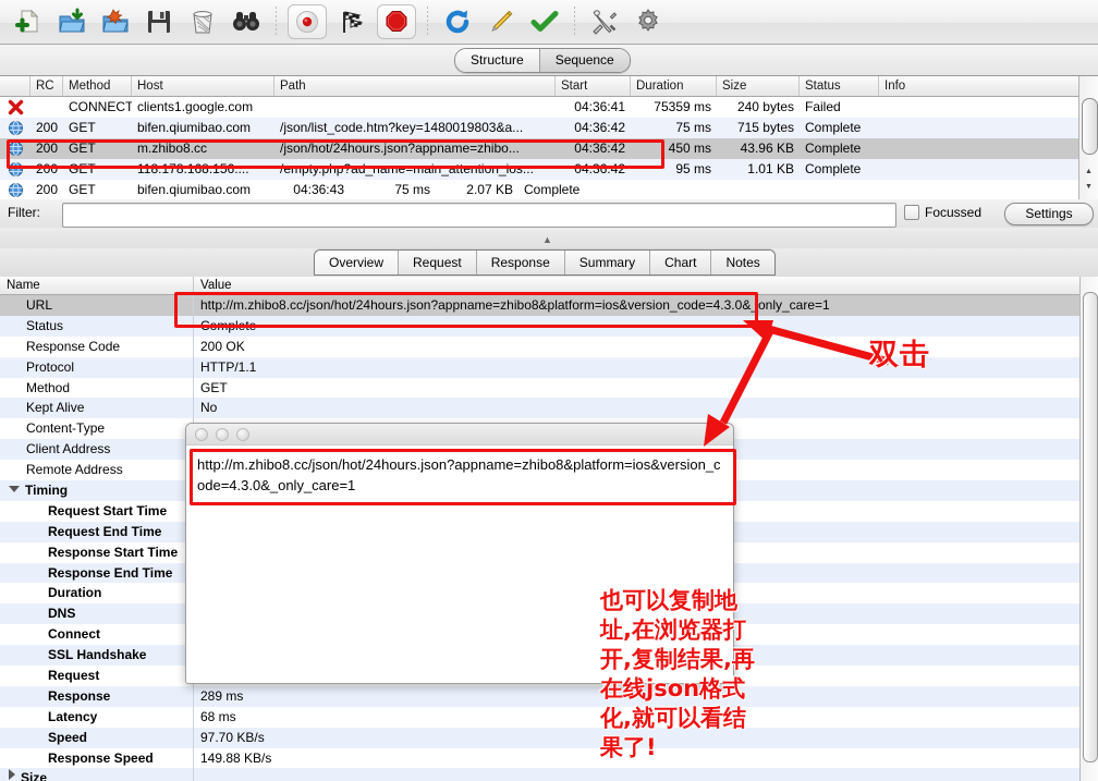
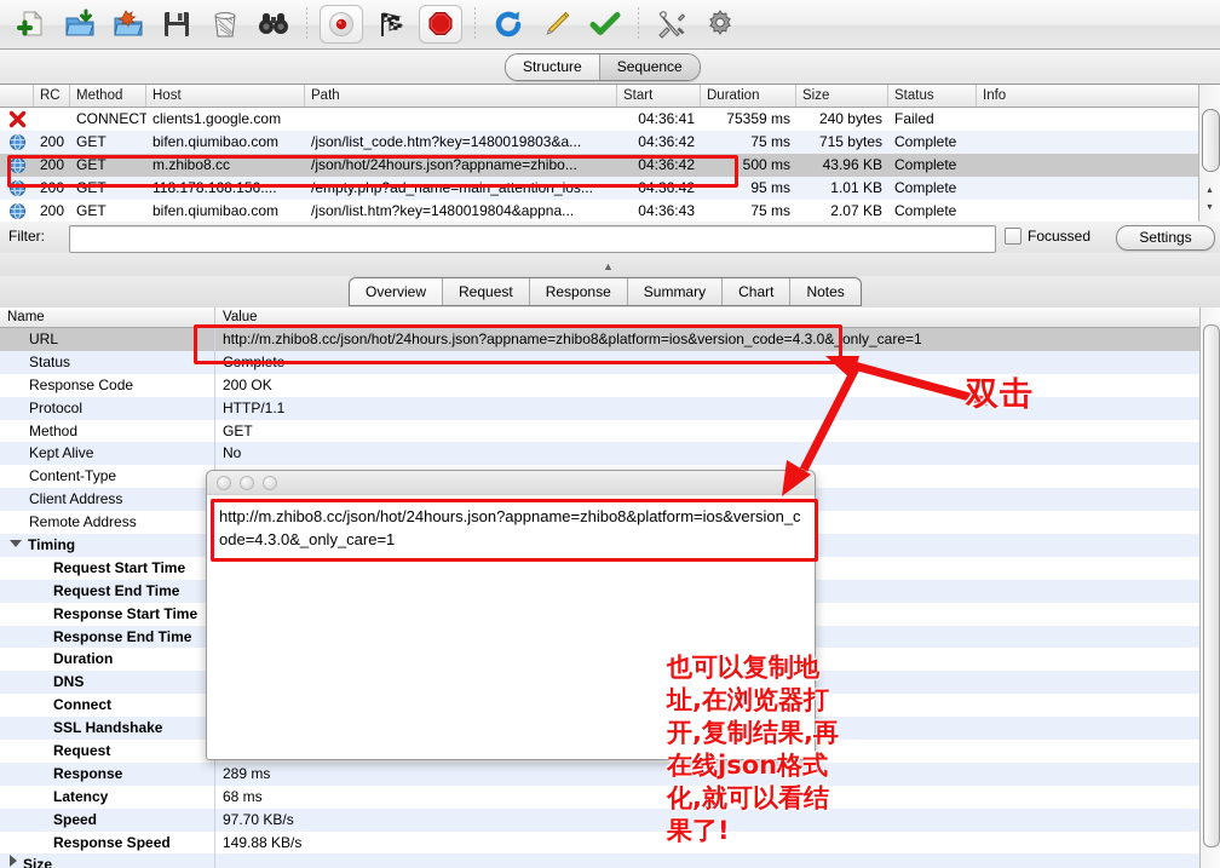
  Structure
  Sequence
  RC
  Method
  Host
  Path
  Start
  Duration
  Size
  Status
  Info
  CONNECT
  clients1.google.com
  04:36:41
  75359 ms
  240 bytes
  Failed
  200
  GET
  bifen.qiumibao.com
  /json/list_code.htm?key=1480019803&a...
  04:36:42
  75 ms
  715 bytes
  Complete
  200
  GET
  m.zhibo8.cc
  /json/hot/24hours.json?appname=zhibo...
  04:36:42
- 450 ms
+ 500 ms
  43.96 KB
  Complete
  200
  GET
  118.178.168.156:...
  /empty.php?ad_name=main_attention_ios...
  04:36:42
  95 ms
  1.01 KB
  Complete
  200
  GET
  bifen.qiumibao.com
+ /json/list.htm?key=1480019804&appna...
  04:36:43
  75 ms
  2.07 KB
  Complete
  Filter:
  Focussed
  Settings
  ▲
  Overview
  Request
  Response
  Summary
  Chart
  Notes
  Name
  Value
  URL
  http://m.zhibo8.cc/json/hot/24hours.json?appname=zhibo8&platform=ios&version_code=4.3.0&_only_care=1
  Status
  Complete
  Response Code
  200 OK
  Protocol
  HTTP/1.1
  Method
  GET
  Kept Alive
  No
  Content-Type
  Client Address
  Remote Address
  Timing
  Request Start Time
  Request End Time
  Response Start Time
  Response End Time
  Duration
  DNS
  Connect
  SSL Handshake
  Request
  Response
  289 ms
  Latency
  68 ms
  Speed
  97.70 KB/s
  Response Speed
  149.88 KB/s
  Size
  http://m.zhibo8.cc/json/hot/24hours.json?appname=zhibo8&platform=ios&version_code=4.3.0&_only_care=1
  双击
  也可以复制地
  址,在浏览器打
  开,复制结果,再
  在线json格式
  化,就可以看结
  果了!
